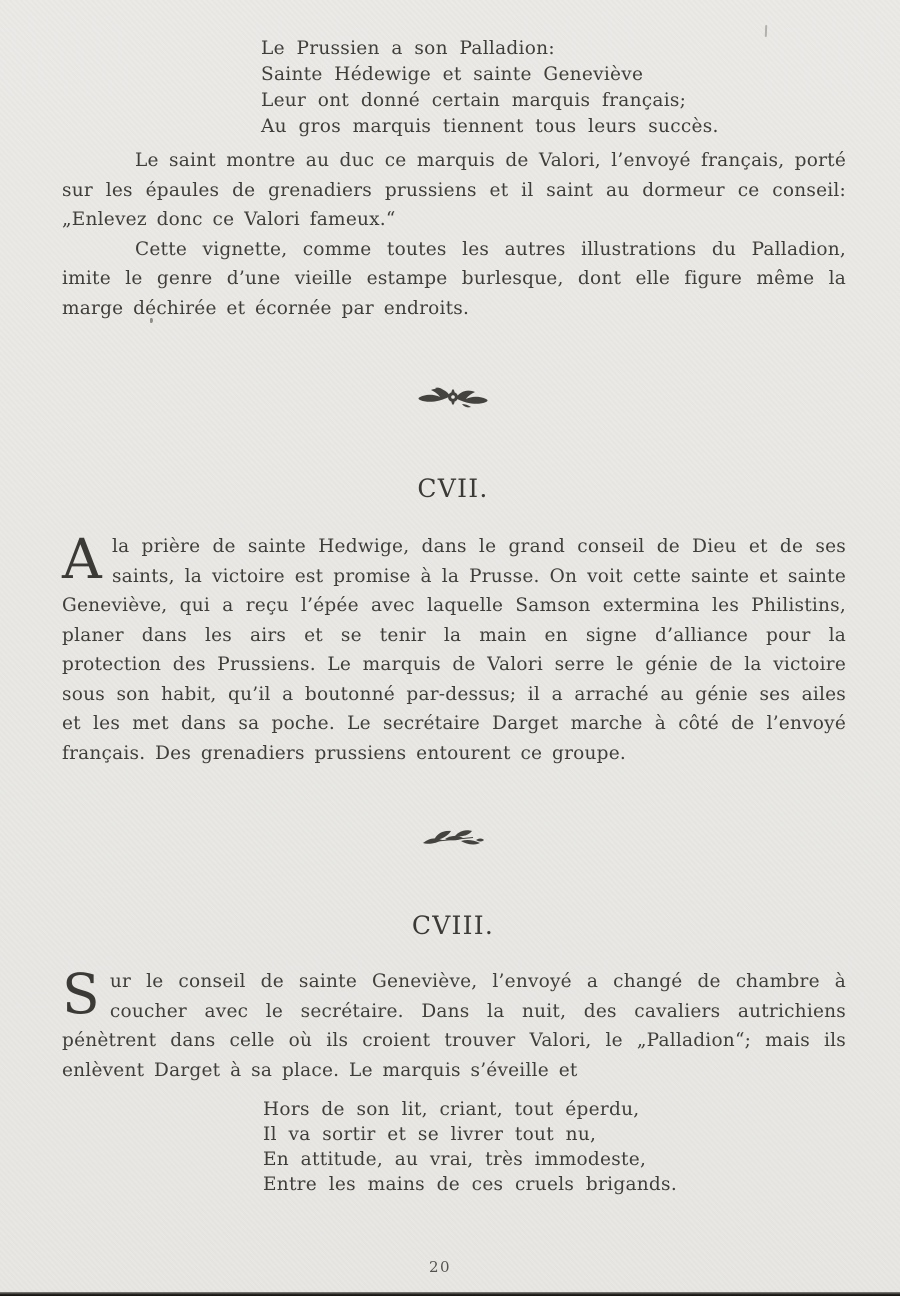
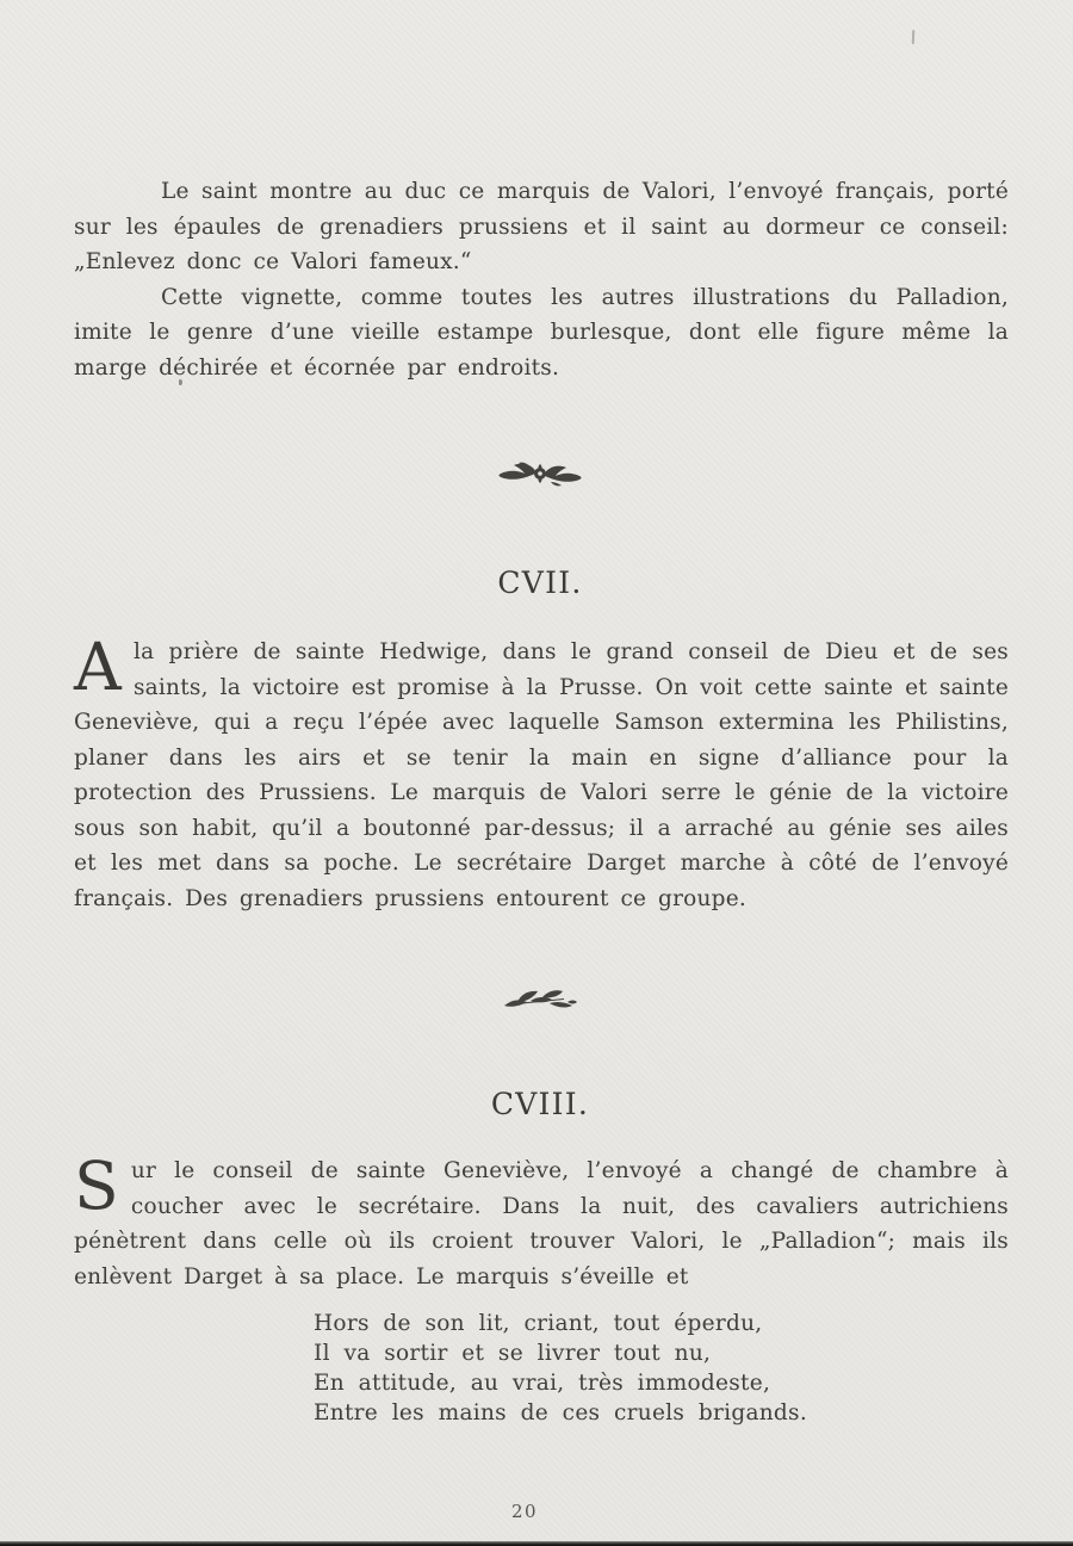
- Le Prussien a son Palladion:
- Sainte Hédewige et sainte Geneviève
- Leur ont donné certain marquis français;
- Au gros marquis tiennent tous leurs succès.
  Le saint montre au duc ce marquis de Valori, l’envoyé français, porté sur les épaules de grenadiers prussiens et il saint au dormeur ce conseil: „Enlevez donc ce Valori fameux.“
  Cette vignette, comme toutes les autres illustrations du Palladion, imite le genre d’une vieille estampe burlesque, dont elle figure même la marge déchirée et écornée par endroits.
  CVII.
  A
  la prière de sainte Hedwige, dans le grand conseil de Dieu et de ses saints, la victoire est promise à la Prusse. On voit cette sainte et sainte Geneviève, qui a reçu l’épée avec laquelle Samson extermina les Philistins, planer dans les airs et se tenir la main en signe d’alliance pour la protection des Prussiens. Le marquis de Valori serre le génie de la victoire sous son habit, qu’il a boutonné par-dessus; il a arraché au génie ses ailes et les met dans sa poche. Le secrétaire Darget marche à côté de l’envoyé français. Des grenadiers prussiens entourent ce groupe.
  CVIII.
  S
  ur le conseil de sainte Geneviève, l’envoyé a changé de chambre à coucher avec le secrétaire. Dans la nuit, des cavaliers autrichiens pénètrent dans celle où ils croient trouver Valori, le „Palladion“; mais ils enlèvent Darget à sa place. Le marquis s’éveille et
  Hors de son lit, criant, tout éperdu,
  Il va sortir et se livrer tout nu,
  En attitude, au vrai, très immodeste,
  Entre les mains de ces cruels brigands.
  20
